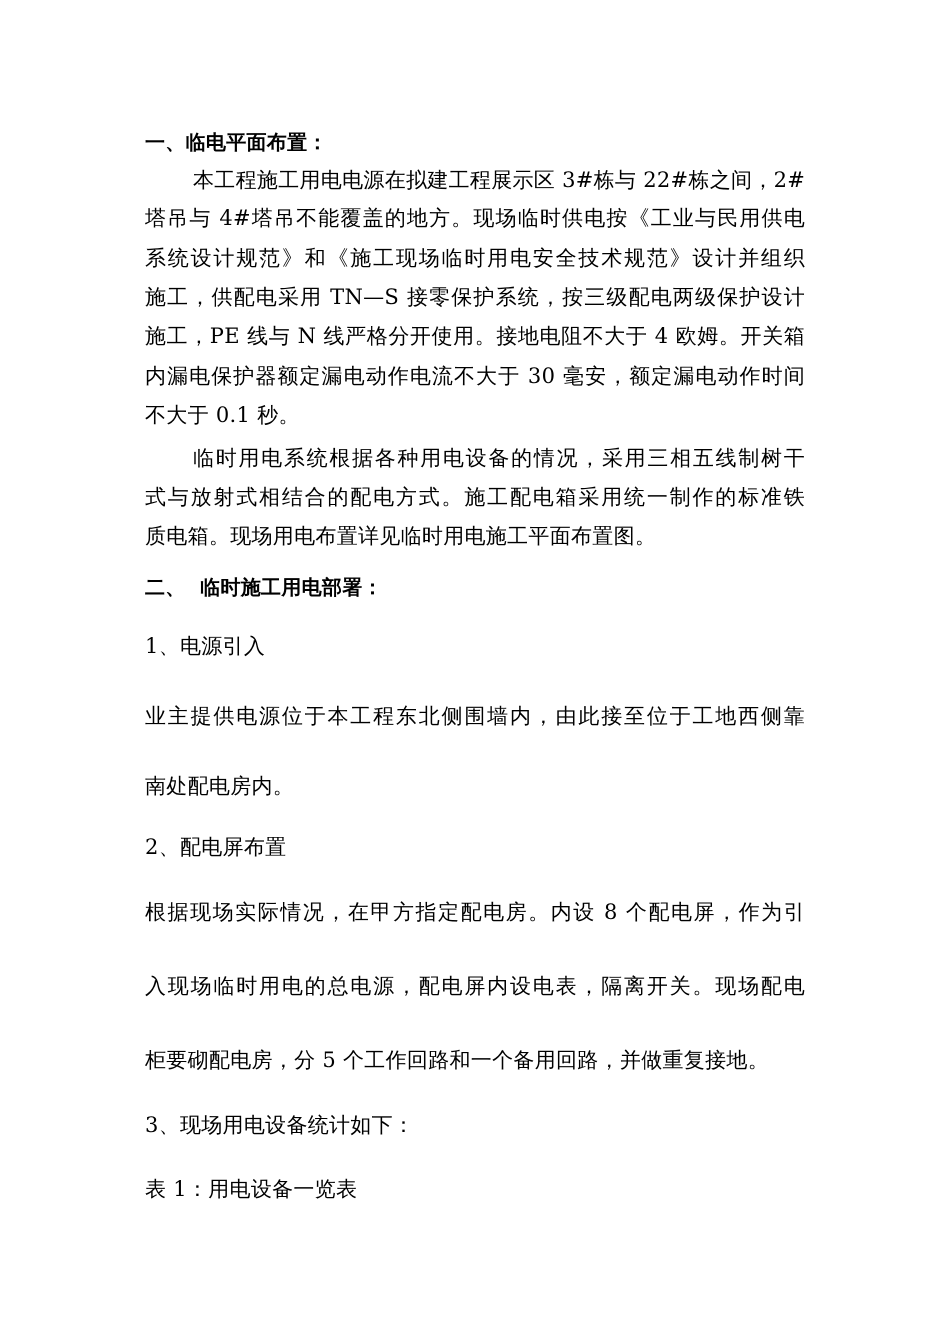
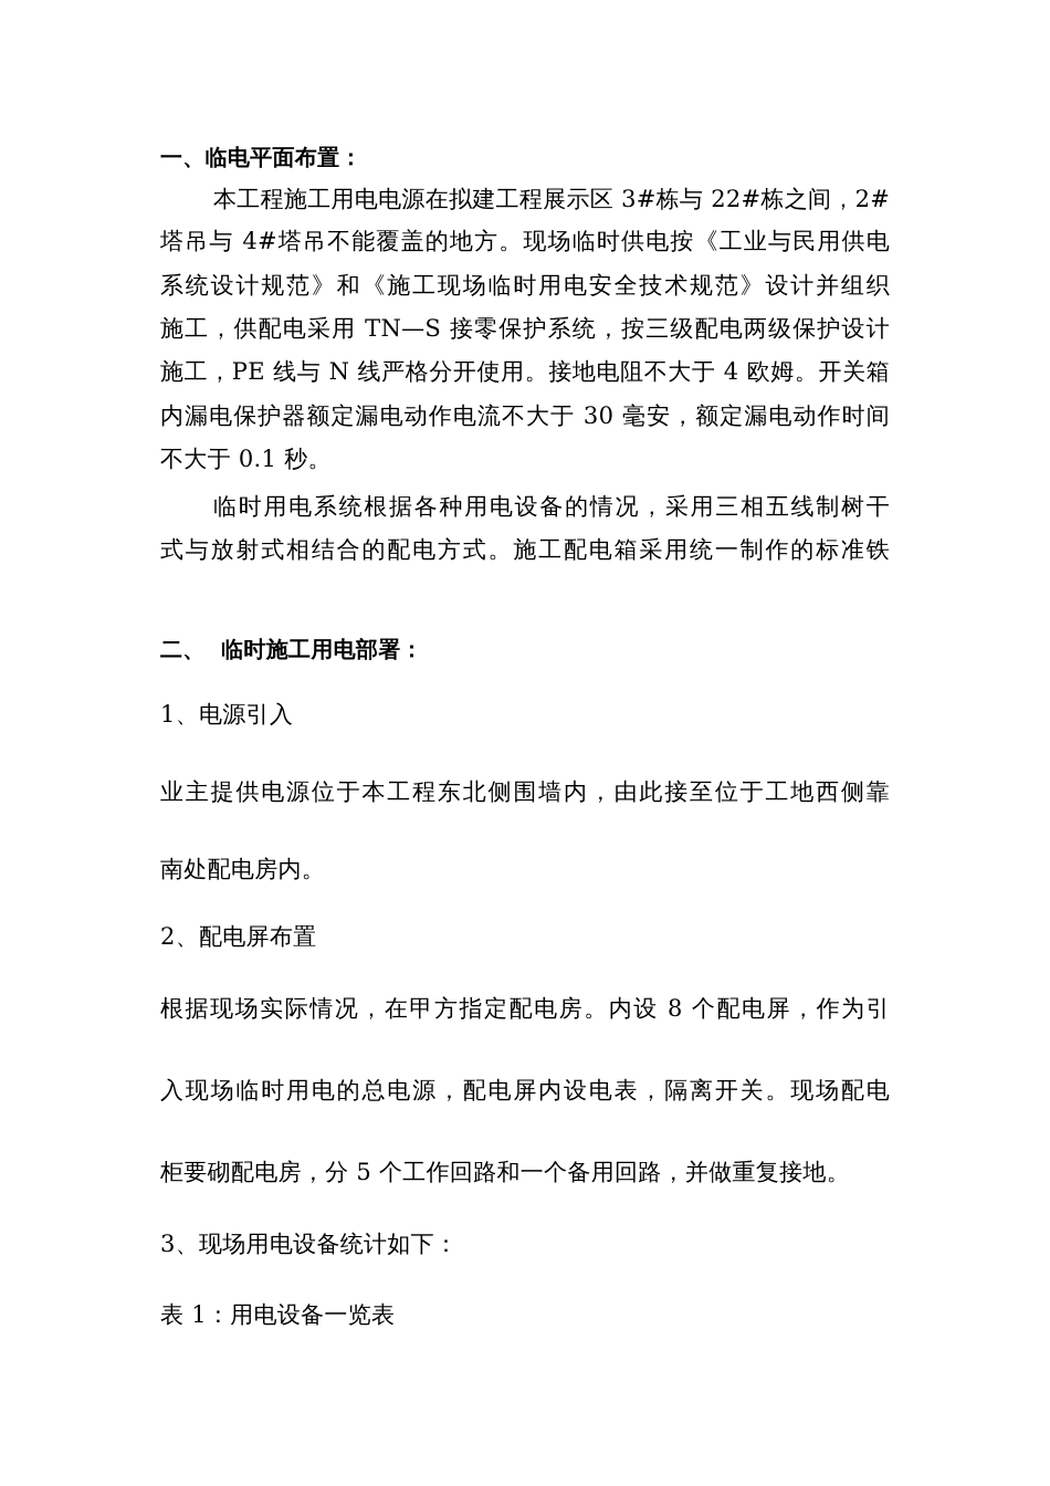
  一、临电平面布置：
  本工程施工用电电源在拟建工程展示区 3#栋与 22#栋之间，2#
  塔吊与 4#塔吊不能覆盖的地方。现场临时供电按《工业与民用供电
  系统设计规范》和《施工现场临时用电安全技术规范》设计并组织
  施工，供配电采用 TN—S 接零保护系统，按三级配电两级保护设计
  施工，PE 线与 N 线严格分开使用。接地电阻不大于 4 欧姆。开关箱
  内漏电保护器额定漏电动作电流不大于 30 毫安，额定漏电动作时间
  不大于 0.1 秒。
  临时用电系统根据各种用电设备的情况，采用三相五线制树干
  式与放射式相结合的配电方式。施工配电箱采用统一制作的标准铁
- 质电箱。现场用电布置详见临时用电施工平面布置图。
  二、 临时施工用电部署：
  1、电源引入
  业主提供电源位于本工程东北侧围墙内，由此接至位于工地西侧靠
  南处配电房内。
  2、配电屏布置
  根据现场实际情况，在甲方指定配电房。内设 8 个配电屏，作为引
  入现场临时用电的总电源，配电屏内设电表，隔离开关。现场配电
  柜要砌配电房，分 5 个工作回路和一个备用回路，并做重复接地。
  3、现场用电设备统计如下：
  表 1：用电设备一览表
